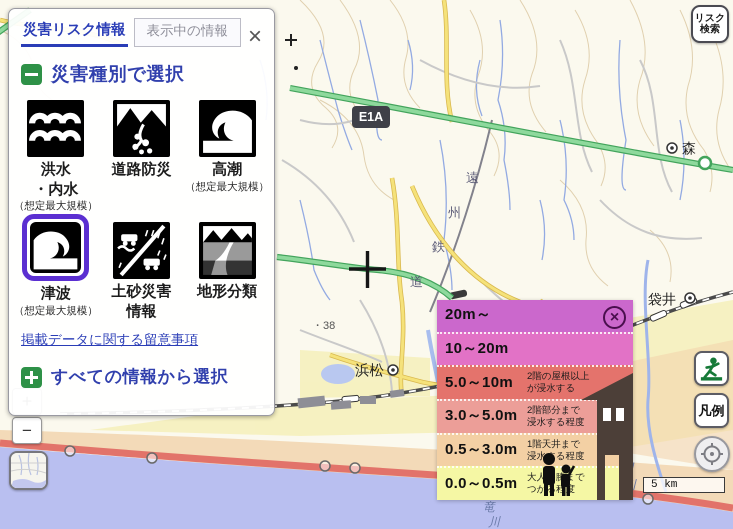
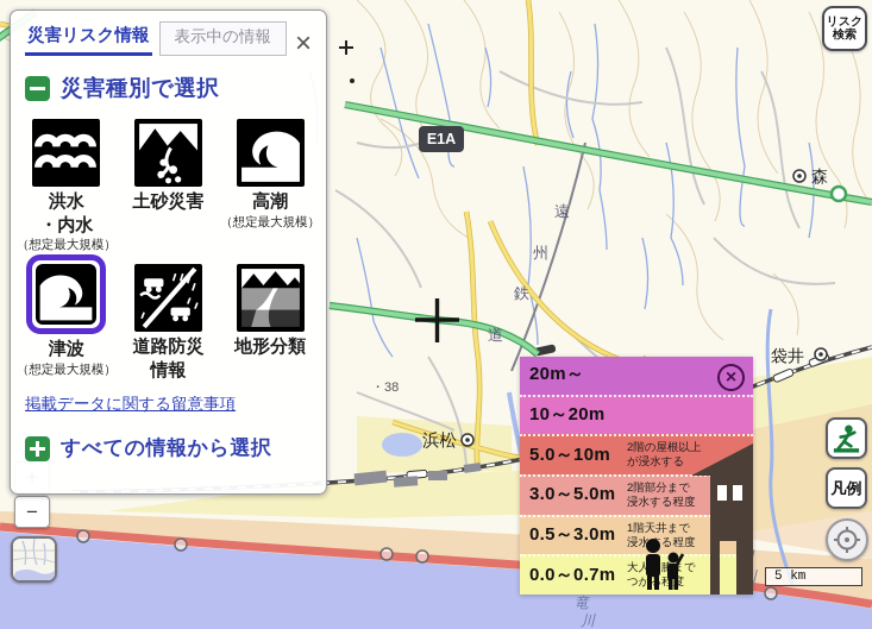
  E1A
  森
  袋井
  浜松
  ・38
  遠
  州
  鉄
  道
  竜
  川
  災害リスク情報
  表示中の情報
  ×
  災害種別で選択
  洪水
  ・内水
  （想定最大規模）
- 道路防災
+ 土砂災害
  高潮
  （想定最大規模）
  津波
  （想定最大規模）
- 土砂災害
+ 道路防災
  情報
  地形分類
  掲載データに関する留意事項
  すべての情報から選択
  ×
  20m～
  10～20m
  5.0～10m
  2階の屋根以上
  が浸水する
  3.0～5.0m
  2階部分まで
  浸水する程度
  0.5～3.0m
  1階天井まで
  浸水る程度
- 0.0～0.5m
+ 0.0～0.7m
  大人膝まで
  つか程度
  リスク
  検索
  凡例
  −
  5 km
